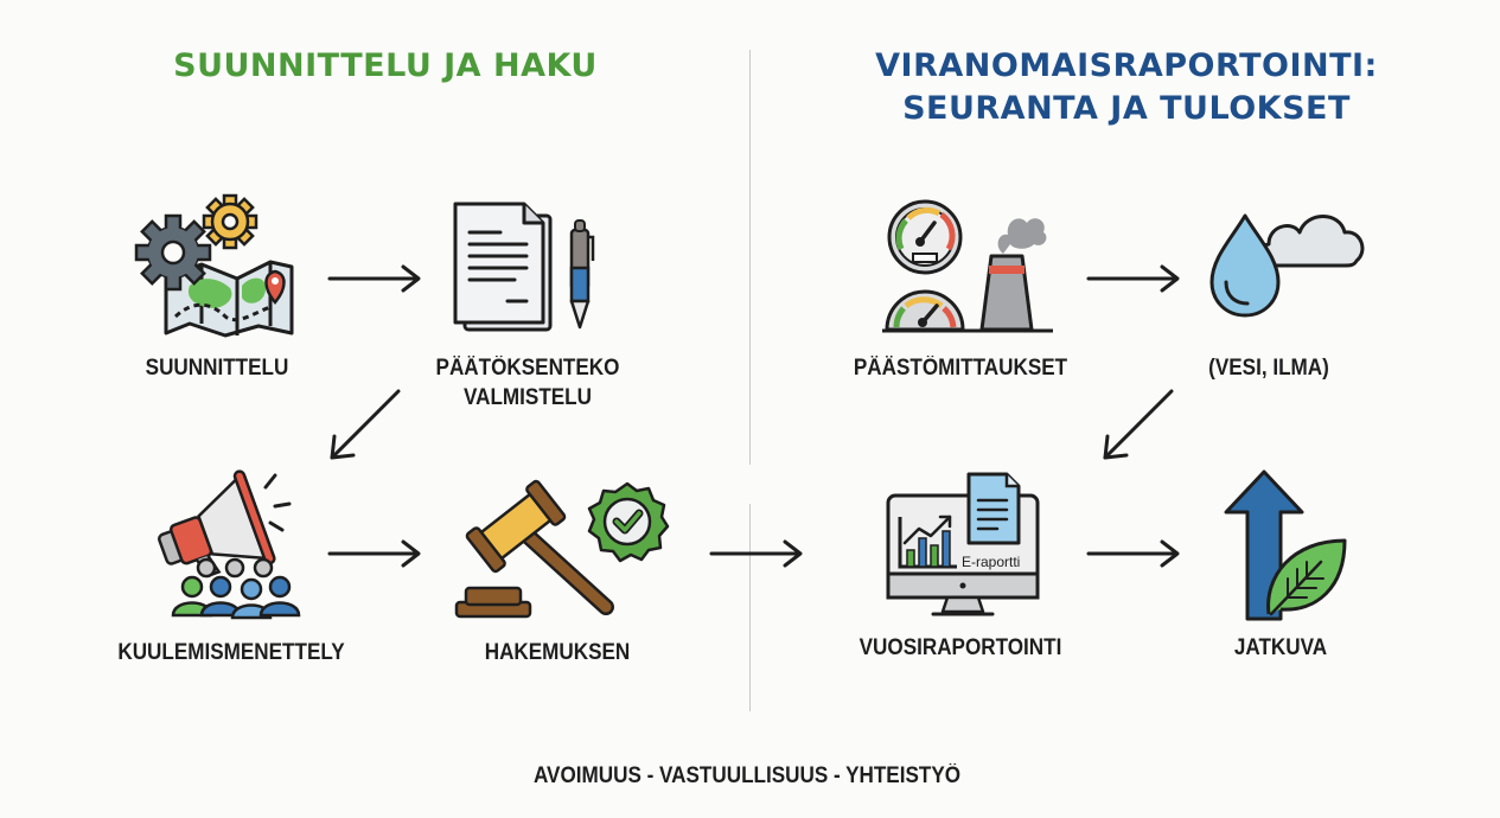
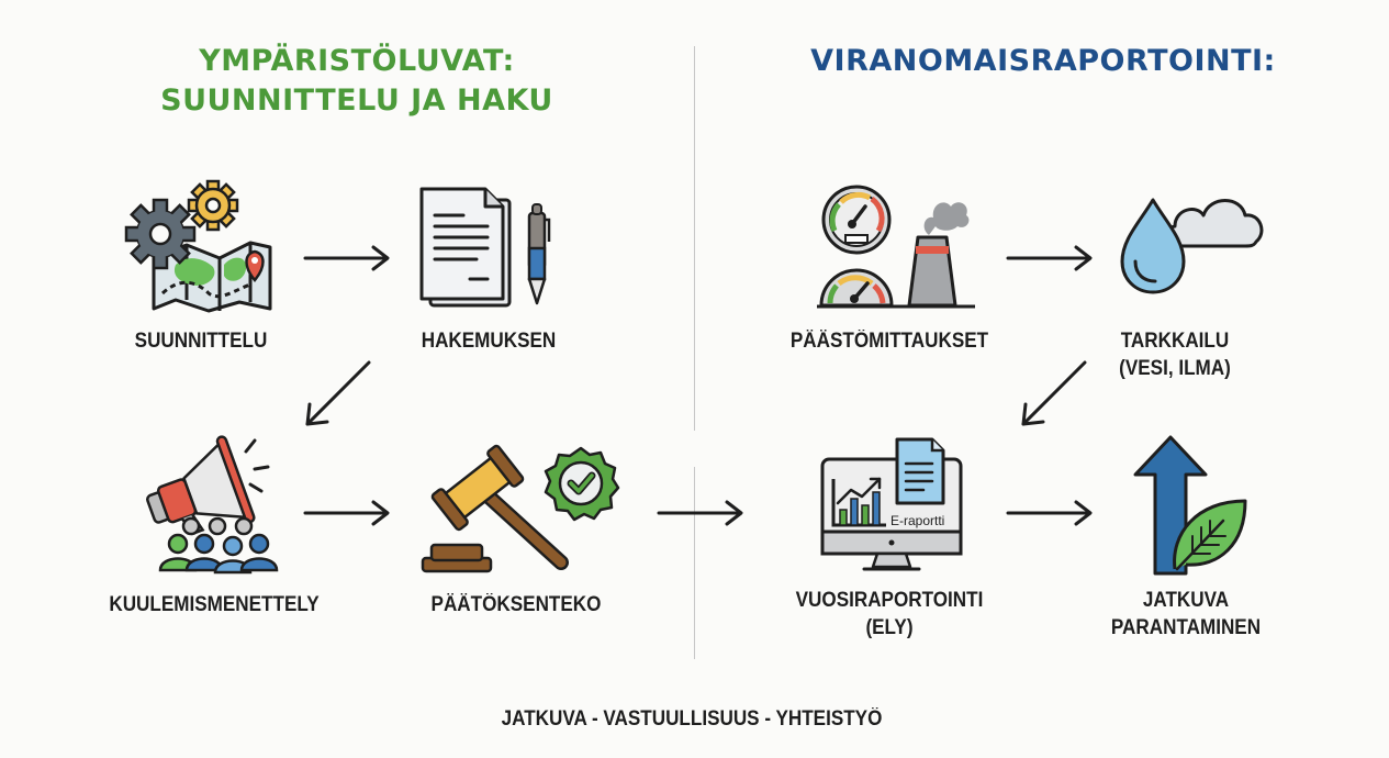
+ YMPÄRISTÖLUVAT:
  SUUNNITTELU JA HAKU
  VIRANOMAISRAPORTOINTI:
- SEURANTA JA TULOKSET
  SUUNNITTELU
- PÄÄTÖKSENTEKO
+ HAKEMUKSEN
- VALMISTELU
  KUULEMISMENETTELY
- HAKEMUKSEN
+ PÄÄTÖKSENTEKO
  PÄÄSTÖMITTAUKSET
+ TARKKAILU
  (VESI, ILMA)
  E-raportti
  VUOSIRAPORTOINTI
+ (ELY)
  JATKUVA
+ PARANTAMINEN
- AVOIMUUS - VASTUULLISUUS - YHTEISTYÖ
+ JATKUVA - VASTUULLISUUS - YHTEISTYÖ
